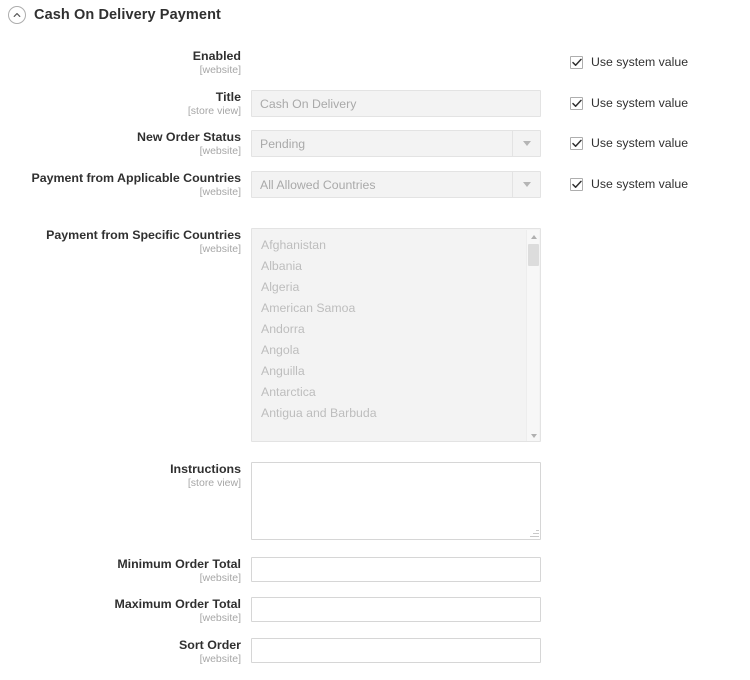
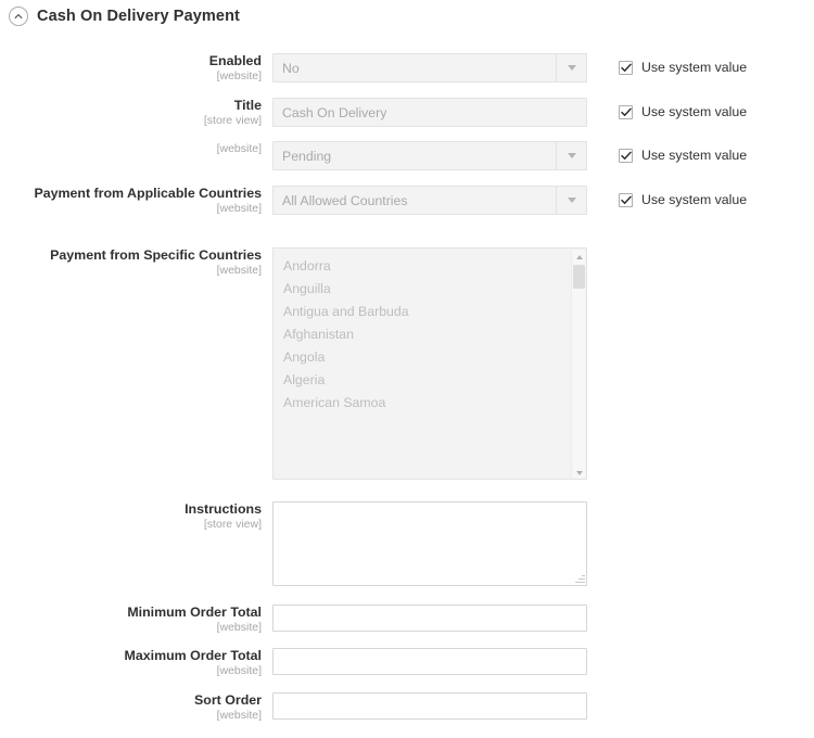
  Cash On Delivery Payment
  Enabled
  [website]
+ No
  Use system value
  Title
  [store view]
  Cash On Delivery
  Use system value
- New Order Status
  [website]
  Pending
  Use system value
  Payment from Applicable Countries
  [website]
  All Allowed Countries
  Use system value
  Payment from Specific Countries
  [website]
- Afghanistan
+ Andorra
- Albania
- Algeria
+ Anguilla
- American Samoa
+ Antigua and Barbuda
- Andorra
+ Afghanistan
  Angola
- Anguilla
+ Algeria
- Antarctica
- Antigua and Barbuda
+ American Samoa
  Instructions
  [store view]
  Minimum Order Total
  [website]
  Maximum Order Total
  [website]
  Sort Order
  [website]
